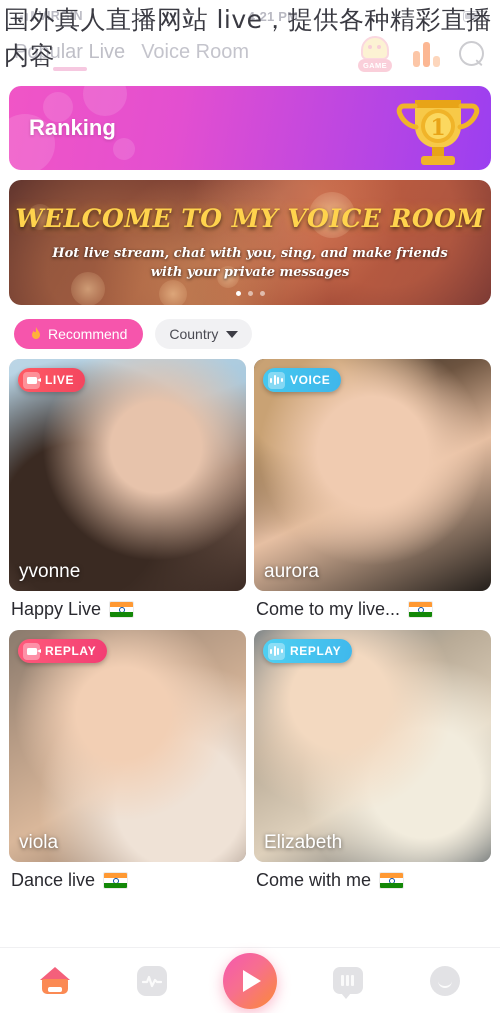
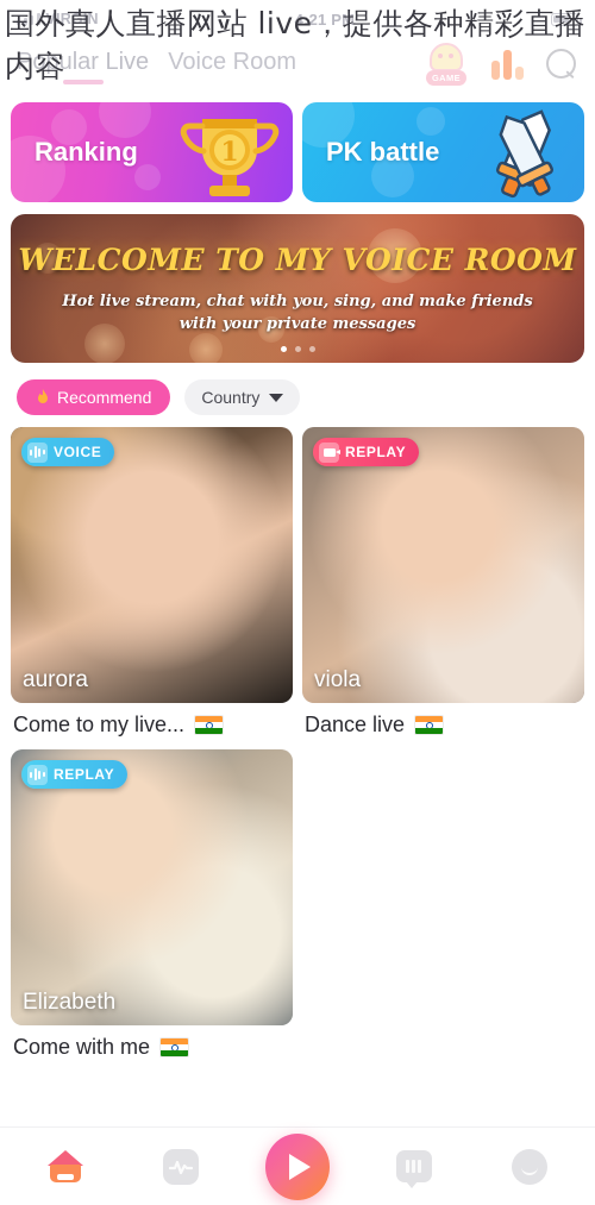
  VIRGIN
  4:21 PM
  Popular Live
  Voice Room
  GAME
  Ranking
  1
+ PK battle
  WELCOME TO MY VOICE ROOM
  Hot live stream, chat with you, sing, and make friends with your private messages
  Recommend
  Country
- LIVE
- yvonne
- Happy Live
  VOICE
  aurora
  Come to my live...
  REPLAY
  viola
  Dance live
  REPLAY
  Elizabeth
  Come with me
  国外真人直播网站 live，提供各种精彩直播内容
